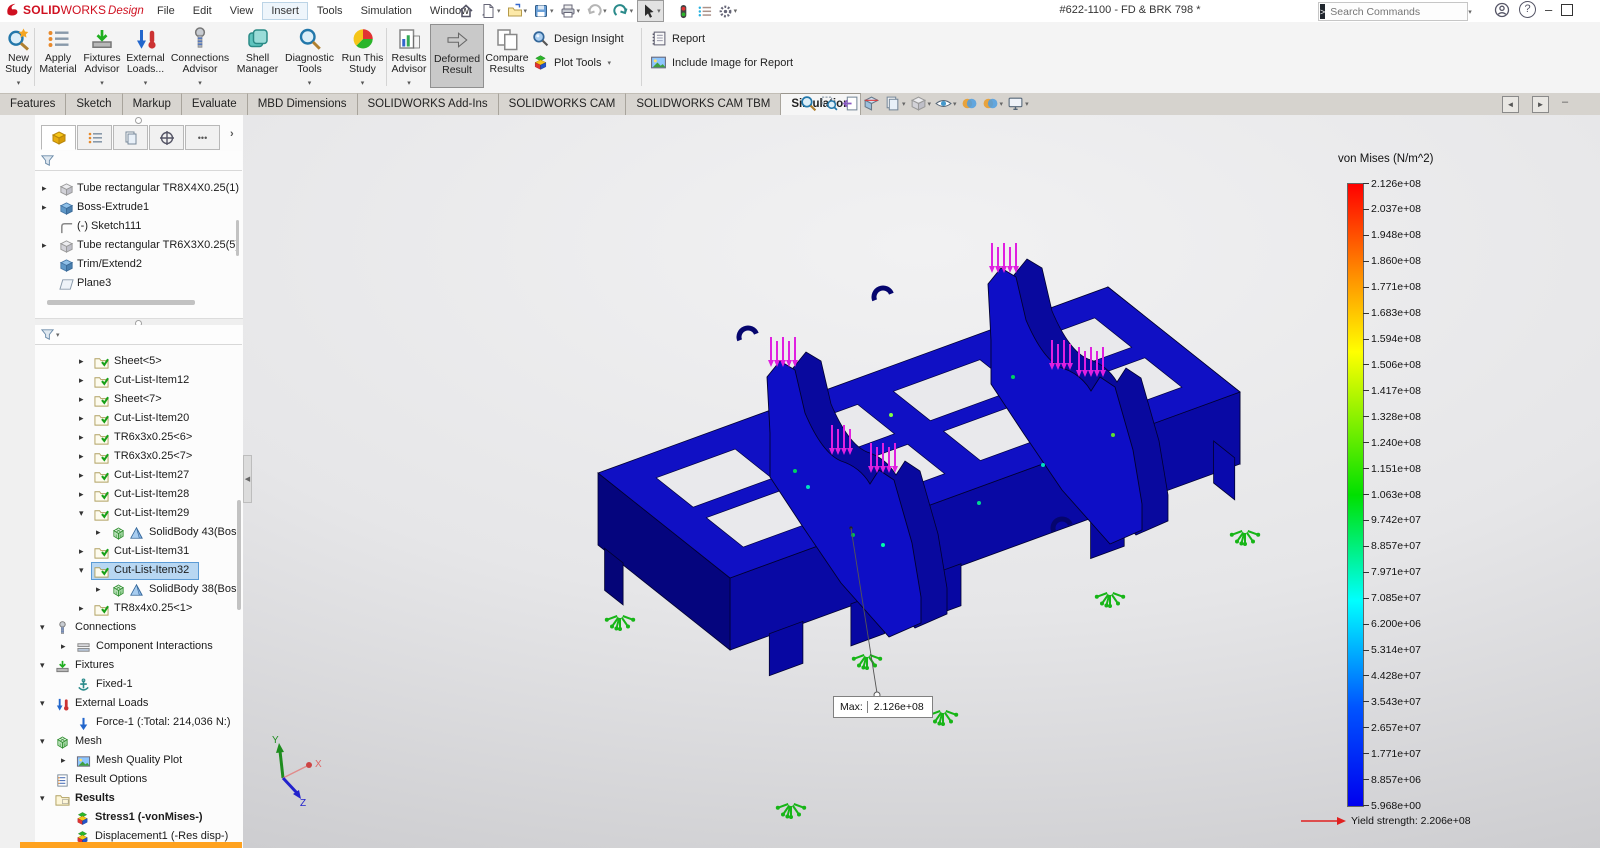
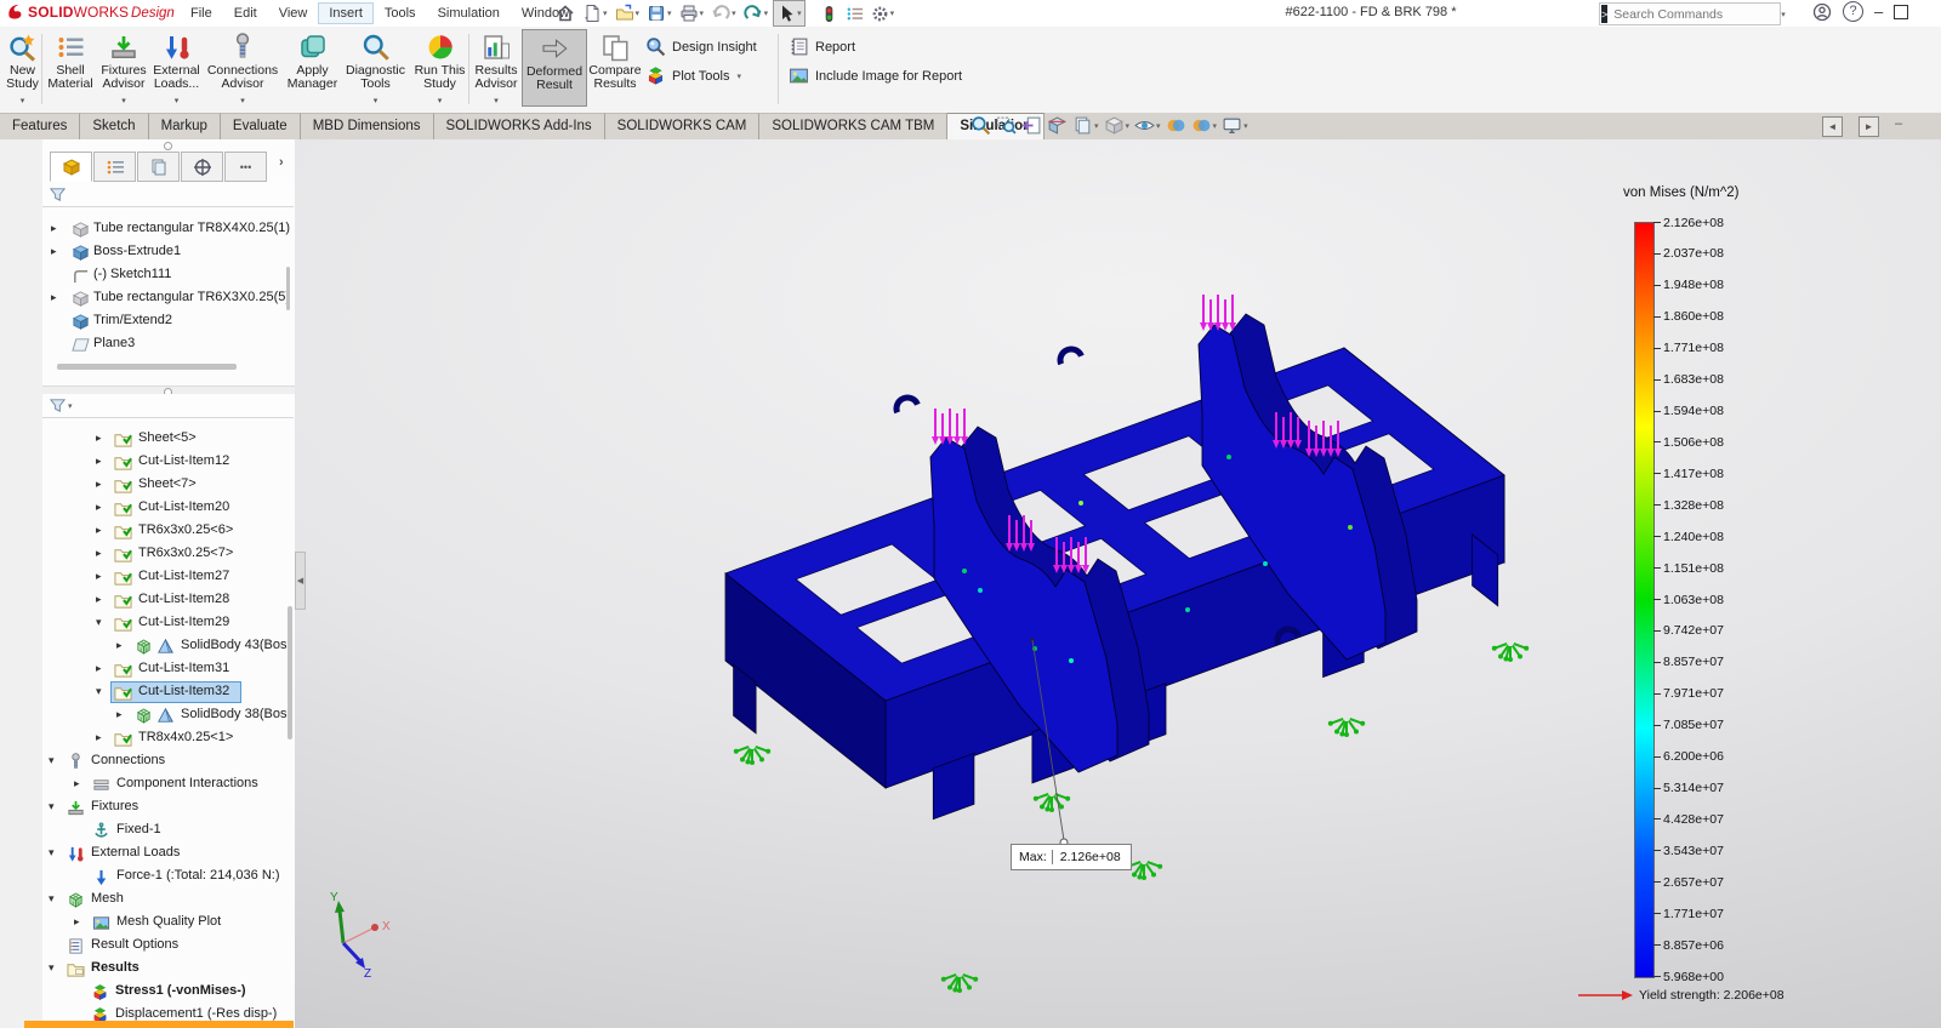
  SOLIDWORKS Design
  File
  Edit
  View
  Insert
  Tools
  Simulation
  Window
  #622-1100 - FD & BRK 798 *
  >
  Search Commands
  ?
  –
  New
  Study
- Apply
+ Shell
  Material
  Fixtures
  Advisor
  External
  Loads...
  Connections
  Advisor
- Shell
+ Apply
  Manager
  Diagnostic
  Tools
  Run This
  Study
  Results
  Advisor
  Deformed
  Result
  Compare
  Results
  Design Insight
  Plot Tools
  Report
  Include Image for Report
  Features Sketch Markup Evaluate MBD Dimensions SOLIDWORKS Add-Ins SOLIDWORKS CAM SOLIDWORKS CAM TBM Siulao
  ◄
  ►
  –
  •••
  ›
  ▸
  Tube rectangular TR8X4X0.25(1)
  ▸
  Boss-Extrude1
  (-) Sketch111
  ▸
  Tube rectangular TR6X3X0.25(5
  Trim/Extend2
  Plane3
  ▸
  Sheet<5>
  ▸
  Cut-List-Item12
  ▸
  Sheet<7>
  ▸
  Cut-List-Item20
  ▸
  TR6x3x0.25<6>
  ▸
  TR6x3x0.25<7>
  ▸
  Cut-List-Item27
  ▸
  Cut-List-Item28
  ▾
  Cut-List-Item29
  ▸
  SolidBody 43(Bos
  ▸
  Cut-List-Item31
  ▾
  Cut-List-Item32
  ▸
  SolidBody 38(Bos
  ▸
  TR8x4x0.25<1>
  ▾
  Connections
  ▸
  Component Interactions
  ▾
  Fixtures
  Fixed-1
  ▾
  External Loads
  Force-1 (:Total: 214,036 N:)
  ▾
  Mesh
  ▸
  Mesh Quality Plot
  Result Options
  ▾
  Results
  Stress1 (-vonMises-)
  Displacement1 (-Res disp-)
  Y
  X
  Z
  von Mises (N/m^2)
  2.126e+08
  2.037e+08
  1.948e+08
  1.860e+08
  1.771e+08
  1.683e+08
  1.594e+08
  1.506e+08
  1.417e+08
  1.328e+08
  1.240e+08
  1.151e+08
  1.063e+08
  9.742e+07
  8.857e+07
  7.971e+07
  7.085e+07
  6.200e+06
  5.314e+07
  4.428e+07
  3.543e+07
  2.657e+07
  1.771e+07
  8.857e+06
  5.968e+00
  Yield strength: 2.206e+08
  Max:
  2.126e+08
